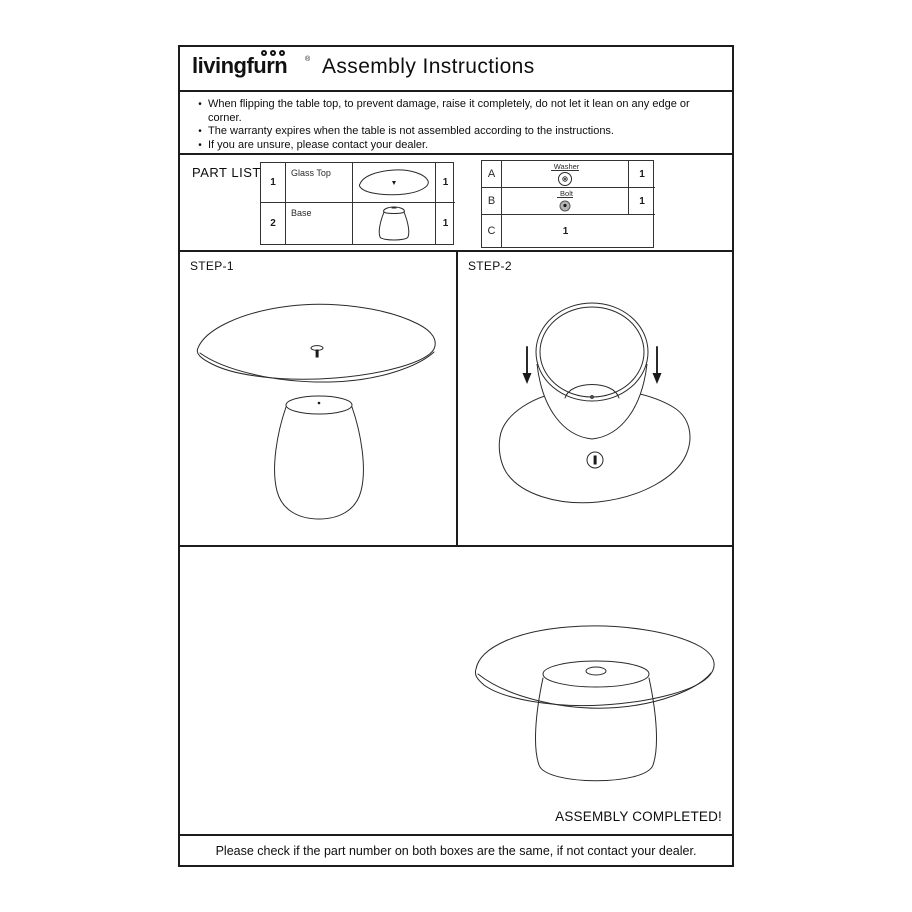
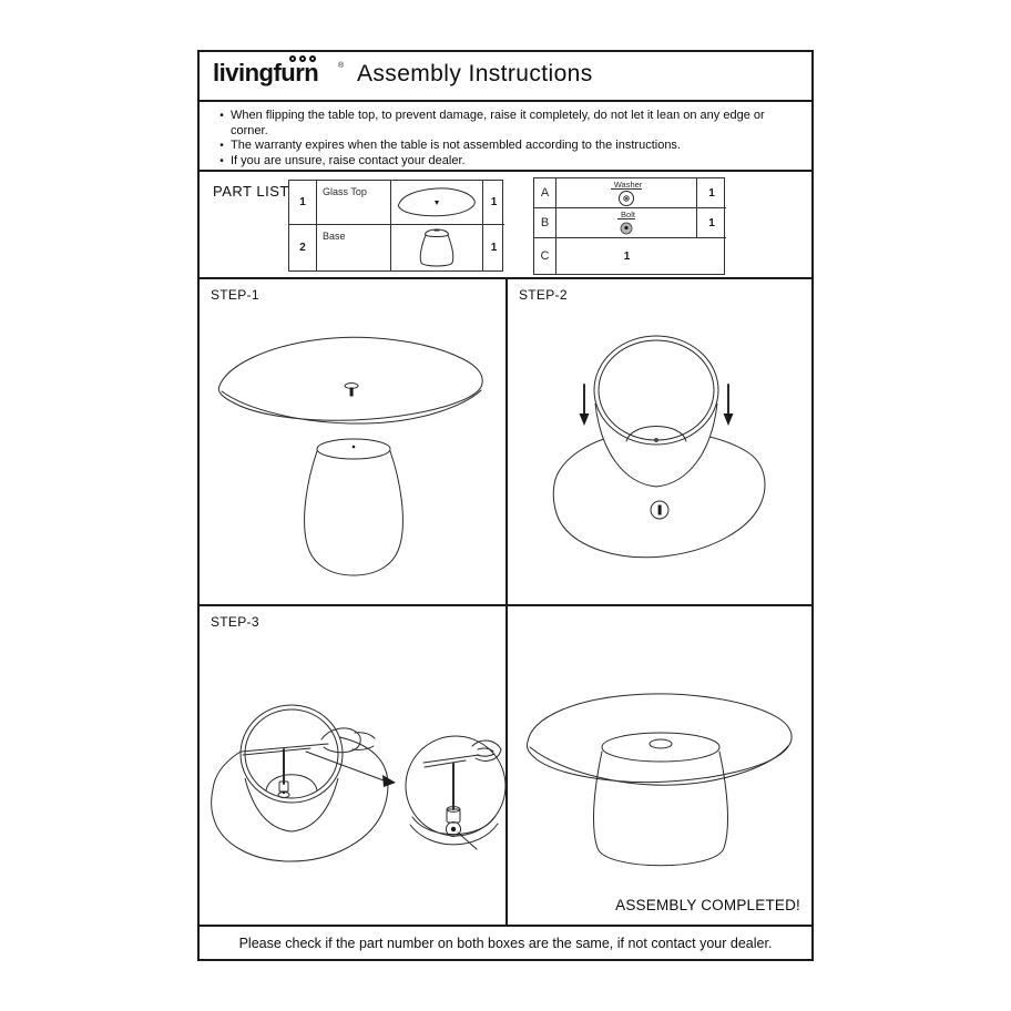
  livingfurn
  Assembly Instructions
  •
  When flipping the table top, to prevent damage, raise it completely, do not let it lean on any edge or corner.
  •
  The warranty expires when the table is not assembled according to the instructions.
  •
- If you are unsure, please contact your dealer.
+ If you are unsure, raise contact your dealer.
  PART LIST
  1
  Glass Top
  1
  2
  Base
  1
  A
  Washer
  1
  B
  Bolt
  1
  C
  1
  STEP-1
  STEP-2
+ STEP-3
  ASSEMBLY COMPLETED!
  Please check if the part number on both boxes are the same, if not contact your dealer.
